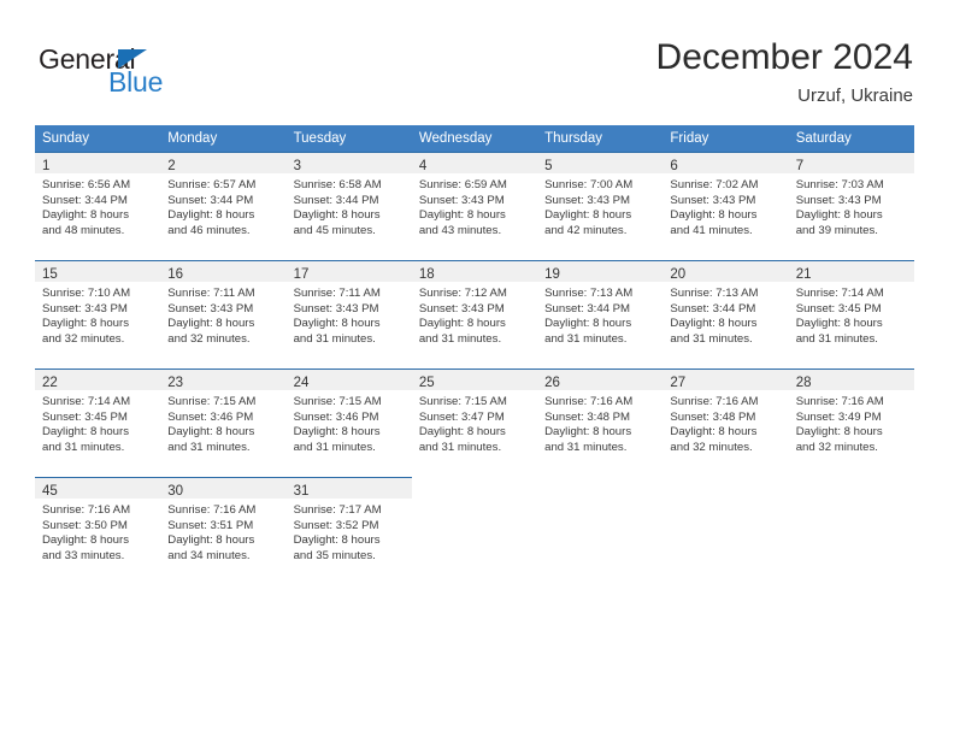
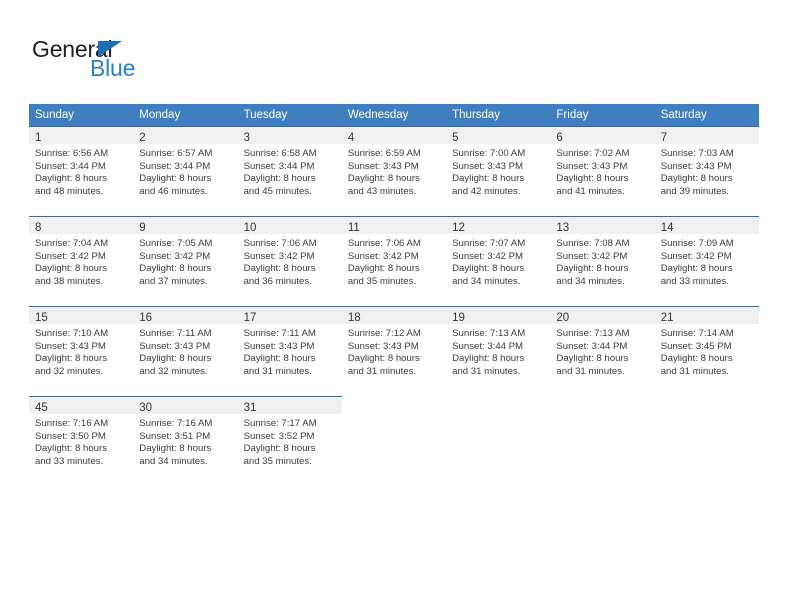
  General
  Blue
- December 2024
- Urzuf, Ukraine
  Sunday	Monday	Tuesday	Wednesday	Thursday	Friday	Saturday
  1Sunrise: 6:56 AMSunset: 3:44 PMDaylight: 8 hoursand 48 minutes.	2Sunrise: 6:57 AMSunset: 3:44 PMDaylight: 8 hoursand 46 minutes.	3Sunrise: 6:58 AMSunset: 3:44 PMDaylight: 8 hoursand 45 minutes.	4Sunrise: 6:59 AMSunset: 3:43 PMDaylight: 8 hoursand 43 minutes.	5Sunrise: 7:00 AMSunset: 3:43 PMDaylight: 8 hoursand 42 minutes.	6Sunrise: 7:02 AMSunset: 3:43 PMDaylight: 8 hoursand 41 minutes.	7Sunrise: 7:03 AMSunset: 3:43 PMDaylight: 8 hoursand 39 minutes.
+ 8Sunrise: 7:04 AMSunset: 3:42 PMDaylight: 8 hoursand 38 minutes.	9Sunrise: 7:05 AMSunset: 3:42 PMDaylight: 8 hoursand 37 minutes.	10Sunrise: 7:06 AMSunset: 3:42 PMDaylight: 8 hoursand 36 minutes.	11Sunrise: 7:06 AMSunset: 3:42 PMDaylight: 8 hoursand 35 minutes.	12Sunrise: 7:07 AMSunset: 3:42 PMDaylight: 8 hoursand 34 minutes.	13Sunrise: 7:08 AMSunset: 3:42 PMDaylight: 8 hoursand 34 minutes.	14Sunrise: 7:09 AMSunset: 3:42 PMDaylight: 8 hoursand 33 minutes.
  15Sunrise: 7:10 AMSunset: 3:43 PMDaylight: 8 hoursand 32 minutes.	16Sunrise: 7:11 AMSunset: 3:43 PMDaylight: 8 hoursand 32 minutes.	17Sunrise: 7:11 AMSunset: 3:43 PMDaylight: 8 hoursand 31 minutes.	18Sunrise: 7:12 AMSunset: 3:43 PMDaylight: 8 hoursand 31 minutes.	19Sunrise: 7:13 AMSunset: 3:44 PMDaylight: 8 hoursand 31 minutes.	20Sunrise: 7:13 AMSunset: 3:44 PMDaylight: 8 hoursand 31 minutes.	21Sunrise: 7:14 AMSunset: 3:45 PMDaylight: 8 hoursand 31 minutes.
- 22Sunrise: 7:14 AMSunset: 3:45 PMDaylight: 8 hoursand 31 minutes.	23Sunrise: 7:15 AMSunset: 3:46 PMDaylight: 8 hoursand 31 minutes.	24Sunrise: 7:15 AMSunset: 3:46 PMDaylight: 8 hoursand 31 minutes.	25Sunrise: 7:15 AMSunset: 3:47 PMDaylight: 8 hoursand 31 minutes.	26Sunrise: 7:16 AMSunset: 3:48 PMDaylight: 8 hoursand 31 minutes.	27Sunrise: 7:16 AMSunset: 3:48 PMDaylight: 8 hoursand 32 minutes.	28Sunrise: 7:16 AMSunset: 3:49 PMDaylight: 8 hoursand 32 minutes.
  45Sunrise: 7:16 AMSunset: 3:50 PMDaylight: 8 hoursand 33 minutes.	30Sunrise: 7:16 AMSunset: 3:51 PMDaylight: 8 hoursand 34 minutes.	31Sunrise: 7:17 AMSunset: 3:52 PMDaylight: 8 hoursand 35 minutes.
